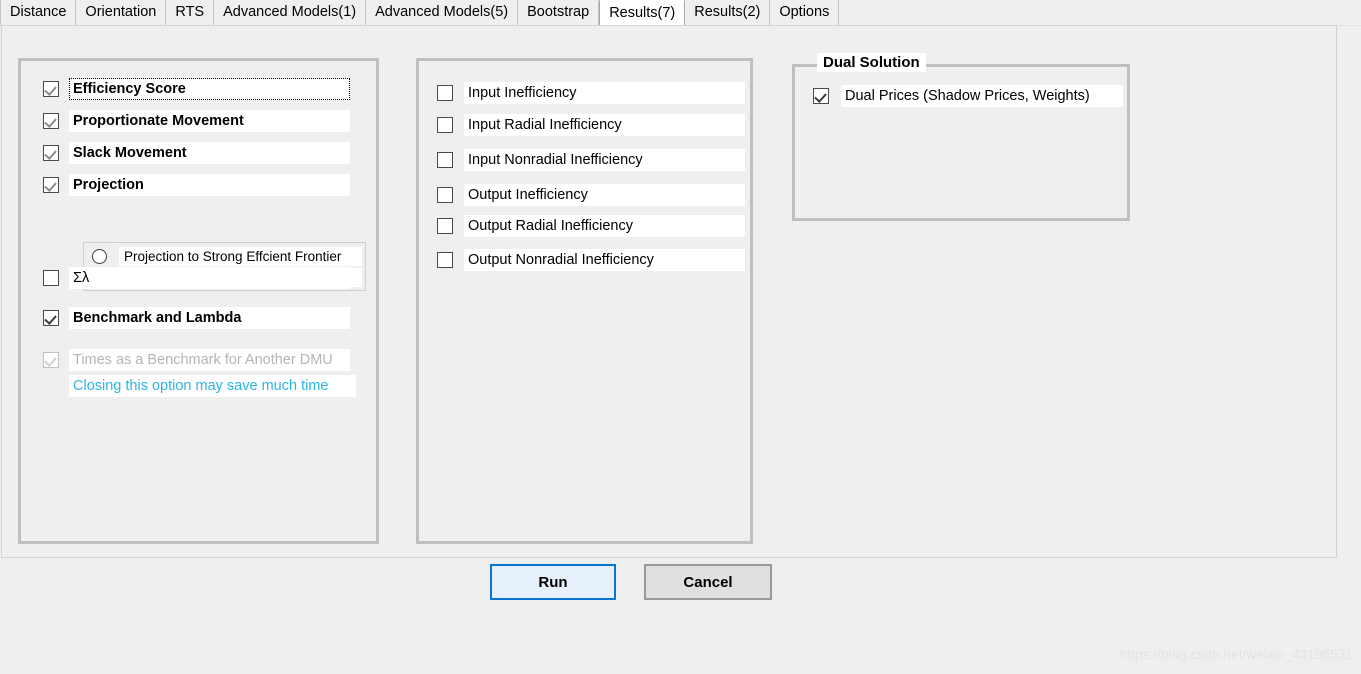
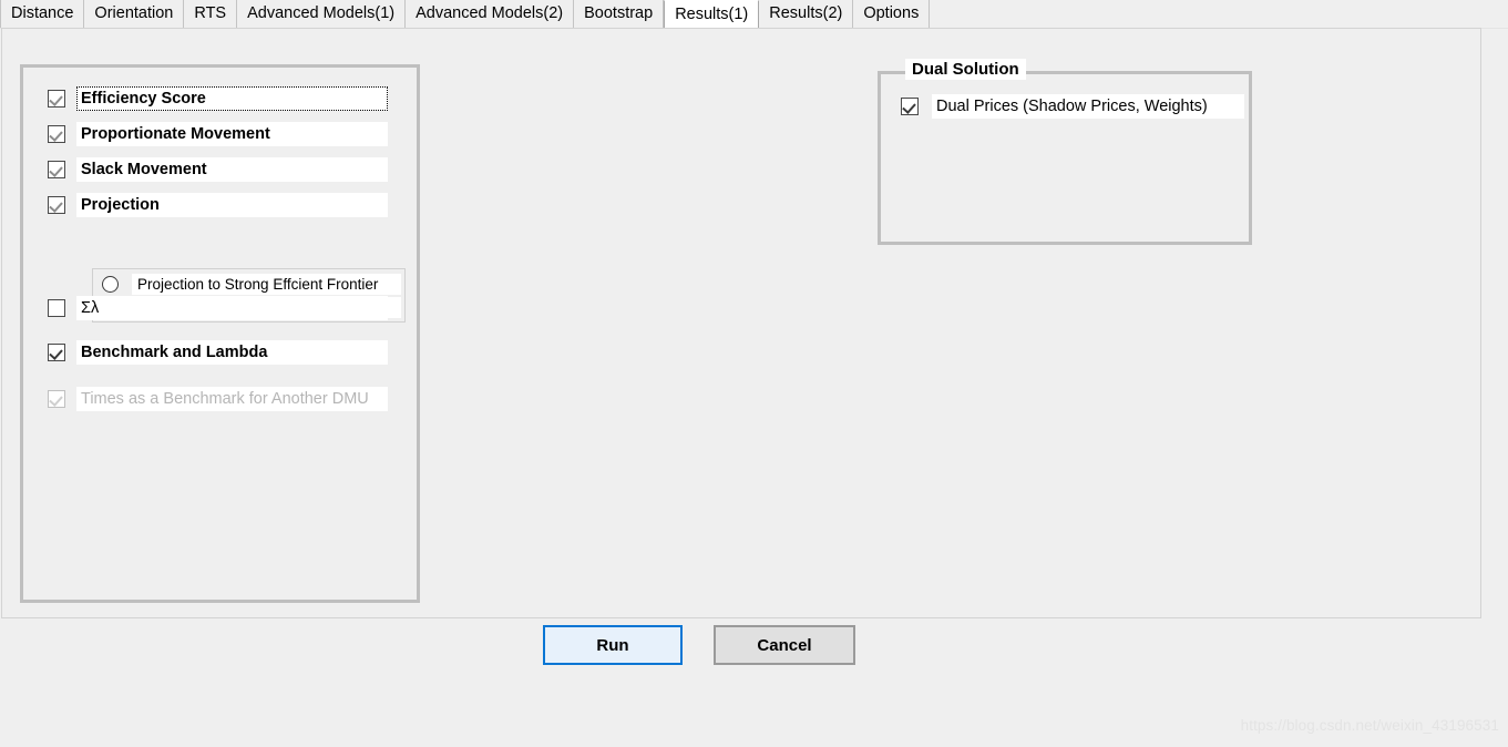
  Distance
  Orientation
  RTS
  Advanced Models(1)
- Advanced Models(5)
+ Advanced Models(2)
  Bootstrap
- Results(7)
+ Results(1)
  Results(2)
  Options
  Efficiency Score
  Proportionate Movement
  Slack Movement
  Projection
  Projection to Strong Effcient Frontier
  Σλ
  Benchmark and Lambda
  Times as a Benchmark for Another DMU
- Closing this option may save much time
- Input Inefficiency
- Input Radial Inefficiency
- Input Nonradial Inefficiency
- Output Inefficiency
- Output Radial Inefficiency
- Output Nonradial Inefficiency
  Dual Solution
  Dual Prices (Shadow Prices, Weights)
  Run
  Cancel
